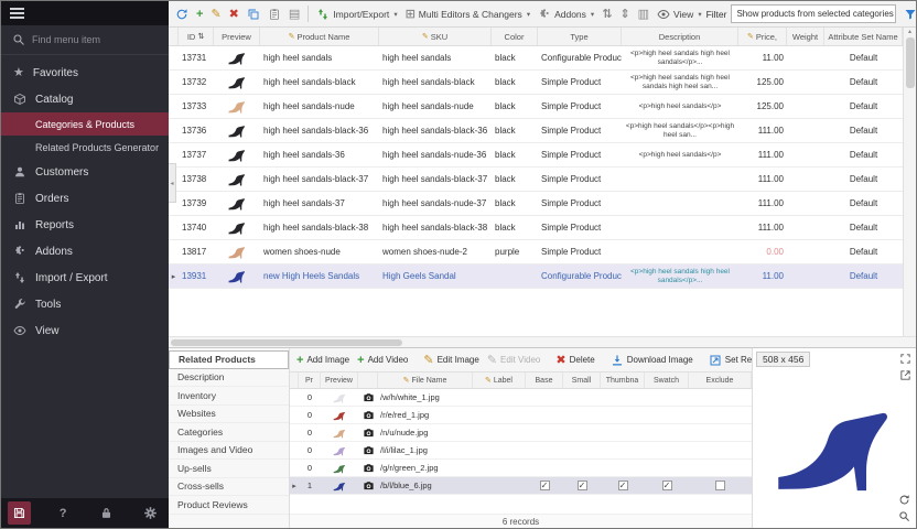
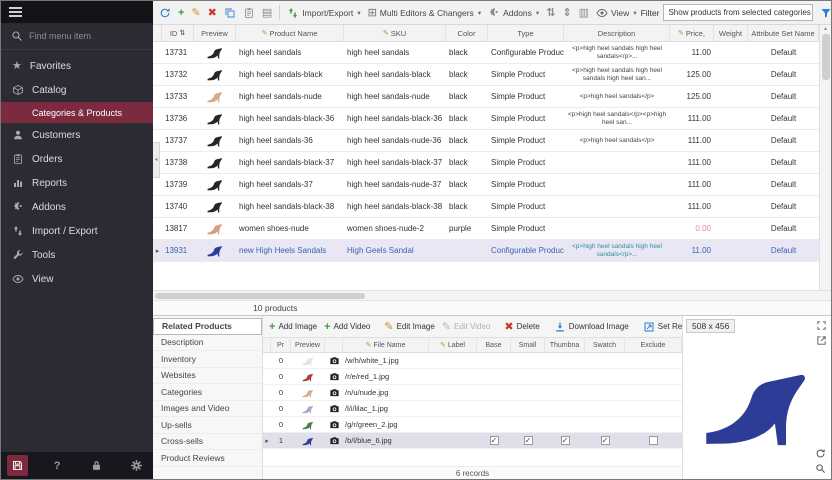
  Find menu item
  ★
  Favorites
  Catalog
  Categories & Products
- Related Products Generator
  Customers
  Orders
  Reports
  Addons
  Import / Export
  Tools
  View
  ?
  +
  ✎
  ✖
  ▤
  Import/Export
  ⊞
  Multi Editors & Changers
  Addons
  ⇅
  ⇕
  ▥
  View
  Filter
  Show products from selected categories
  ID
  Preview
  Product Name
  SKU
  Color
  Type
  Description
  Price,
  Weight
  Attribute Set Name
  13731
  high heel sandals
  high heel sandals
  black
  Configurable Produc
  11.00
  Default
  13732
  high heel sandals-black
  high heel sandals-black
  black
  Simple Product
  125.00
  Default
  13733
  high heel sandals-nude
  high heel sandals-nude
  black
  Simple Product
  125.00
  Default
  13736
  high heel sandals-black-36
  high heel sandals-black-36
  black
  Simple Product
  111.00
  Default
  13737
  high heel sandals-36
  high heel sandals-nude-36
  black
  Simple Product
  111.00
  Default
  13738
  high heel sandals-black-37
  high heel sandals-black-37
  black
  Simple Product
  111.00
  Default
  13739
  high heel sandals-37
  high heel sandals-nude-37
  black
  Simple Product
  111.00
  Default
  13740
  high heel sandals-black-38
  high heel sandals-black-38
  black
  Simple Product
  111.00
  Default
  13817
  women shoes-nude
  women shoes-nude-2
  purple
  Simple Product
  0.00
  Default
  13931
  new High Heels Sandals
  High Geels Sandal
  Configurable Produc
  11.00
  Default
+ 10 products
  Related Products
  Description
  Inventory
  Websites
  Categories
  Images and Video
  Up-sells
  Cross-sells
  Product Reviews
  +
  Add Image
  +
  Add Video
  ✎
  Edit Image
  ✎
  Edit Video
  ✖
  Delete
  Download Image
  0
  /w/h/white_1.jpg
  0
  /r/e/red_1.jpg
  0
  /n/u/nude.jpg
  0
  /l/i/lilac_1.jpg
  0
  /g/r/green_2.jpg
  1
  /b/l/blue_6.jpg
  6 records
  508 x 456
